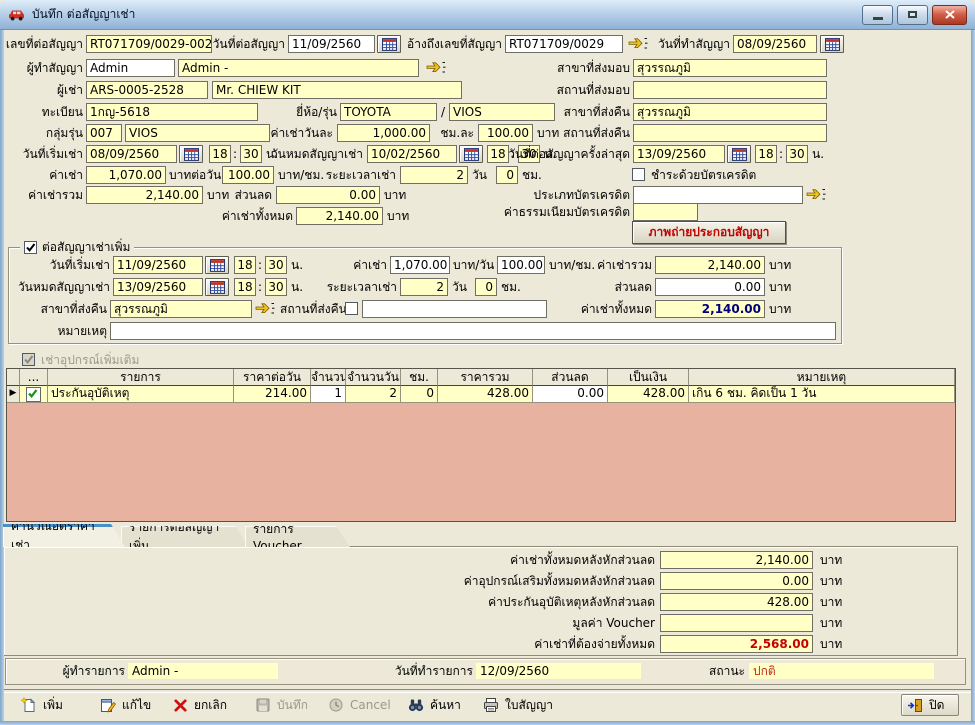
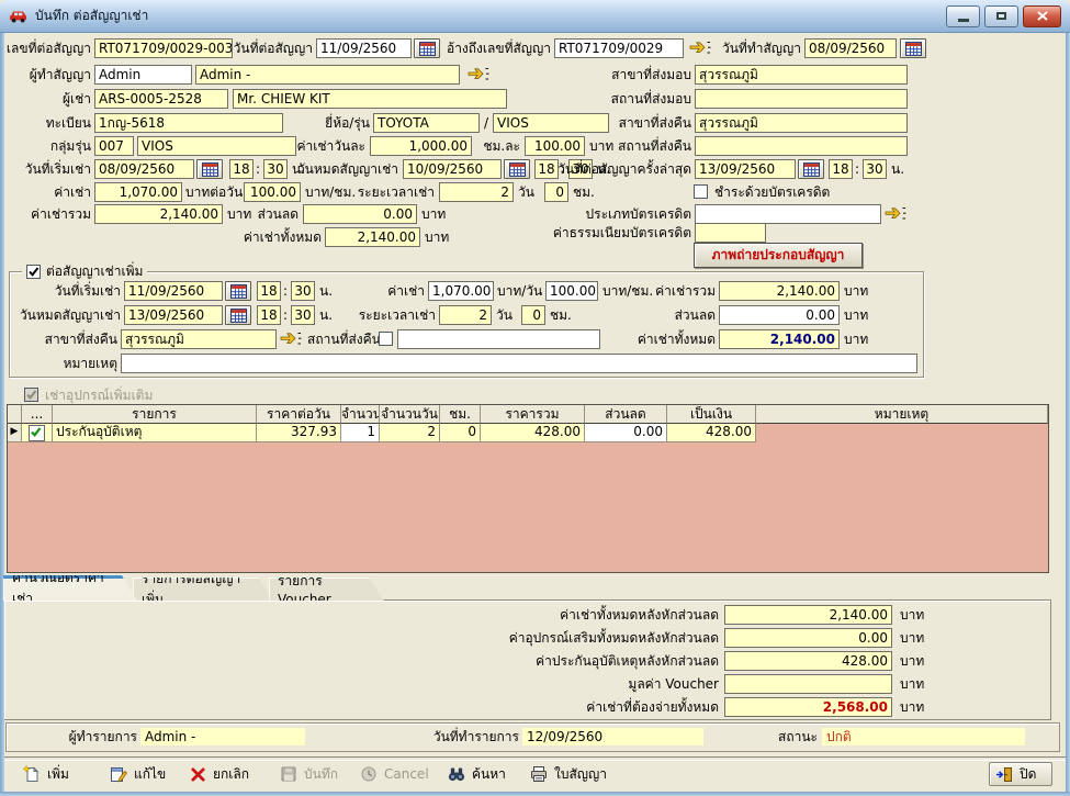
  บันทึก ต่อสัญญาเช่า
  เลขที่ต่อสัญญา
- RT071709/0029-002
+ RT071709/0029-003
  วันที่ต่อสัญญา
  11/09/2560
  อ้างถึงเลขที่สัญญา
  RT071709/0029
  วันที่ทำสัญญา
  08/09/2560
  ผู้ทำสัญญา
  Admin
  Admin -
  สาขาที่ส่งมอบ
  สุวรรณภูมิ
  ผู้เช่า
  ARS-0005-2528
  Mr. CHIEW KIT
  สถานที่ส่งมอบ
  ทะเบียน
  1กญ-5618
  ยี่ห้อ/รุ่น
  TOYOTA
  /
  VIOS
  สาขาที่ส่งคืน
  สุวรรณภูมิ
  กลุ่มรุ่น
  007
  VIOS
  ค่าเช่าวันละ
  1,000.00
  ชม.ละ
  100.00
  บาท
  สถานที่ส่งคืน
  วันที่เริ่มเช่า
  08/09/2560
  18
  :
  30
  น.
  วันหมดสัญญาเช่า
- 10/02/2560
+ 10/09/2560
  18
  :
  30
  น.
  วันที่ต่อสัญญาครั้งล่าสุด
  13/09/2560
  18
  :
  30
  น.
  ค่าเช่า
  1,070.00
  บาทต่อวัน
  100.00
  บาท/ชม.
  ระยะเวลาเช่า
  2
  วัน
  0
  ชม.
  ชำระด้วยบัตรเครดิต
  ค่าเช่ารวม
  2,140.00
  บาท
  ส่วนลด
  0.00
  บาท
  ประเภทบัตรเครดิต
  ค่าเช่าทั้งหมด
  2,140.00
  บาท
  ค่าธรรมเนียมบัตรเครดิต
  ภาพถ่ายประกอบสัญญา
  ต่อสัญญาเช่าเพิ่ม
  วันที่เริ่มเช่า
  11/09/2560
  18
  :
  30
  น.
  ค่าเช่า
  1,070.00
  บาท/วัน
  100.00
  บาท/ชม.
  ค่าเช่ารวม
  2,140.00
  บาท
  วันหมดสัญญาเช่า
  13/09/2560
  18
  :
  30
  น.
  ระยะเวลาเช่า
  2
  วัน
  0
  ชม.
  ส่วนลด
  0.00
  บาท
  สาขาที่ส่งคืน
  สุวรรณภูมิ
  สถานที่ส่งคืน
  ค่าเช่าทั้งหมด
  2,140.00
  บาท
  หมายเหตุ
  เช่าอุปกรณ์เพิ่มเติม
  ...
  รายการ
  ราคาต่อวัน
  จำนวน
  จำนวนวัน
  ชม.
  ราคารวม
  ส่วนลด
  เป็นเงิน
  หมายเหตุ
  ▶
  ประกันอุบัติเหตุ
- 214.00
+ 327.93
  1
  2
  0
  428.00
  0.00
  428.00
- เกิน 6 ชม. คิดเป็น 1 วัน
  คำนวณอัตราค่าเช่า
  รายการต่อสัญญาเพิ่ม
  รายการ Voucher
  ค่าเช่าทั้งหมดหลังหักส่วนลด
  2,140.00
  บาท
  ค่าอุปกรณ์เสริมทั้งหมดหลังหักส่วนลด
  0.00
  บาท
  ค่าประกันอุบัติเหตุหลังหักส่วนลด
  428.00
  บาท
  มูลค่า Voucher
  บาท
  ค่าเช่าที่ต้องจ่ายทั้งหมด
  2,568.00
  บาท
  ผู้ทำรายการ
  Admin -
  วันที่ทำรายการ
  12/09/2560
  สถานะ
  ปกติ
  เพิ่ม
  แก้ไข
  ยกเลิก
  บันทึก
  Cancel
  ค้นหา
  ใบสัญญา
  ปิด
